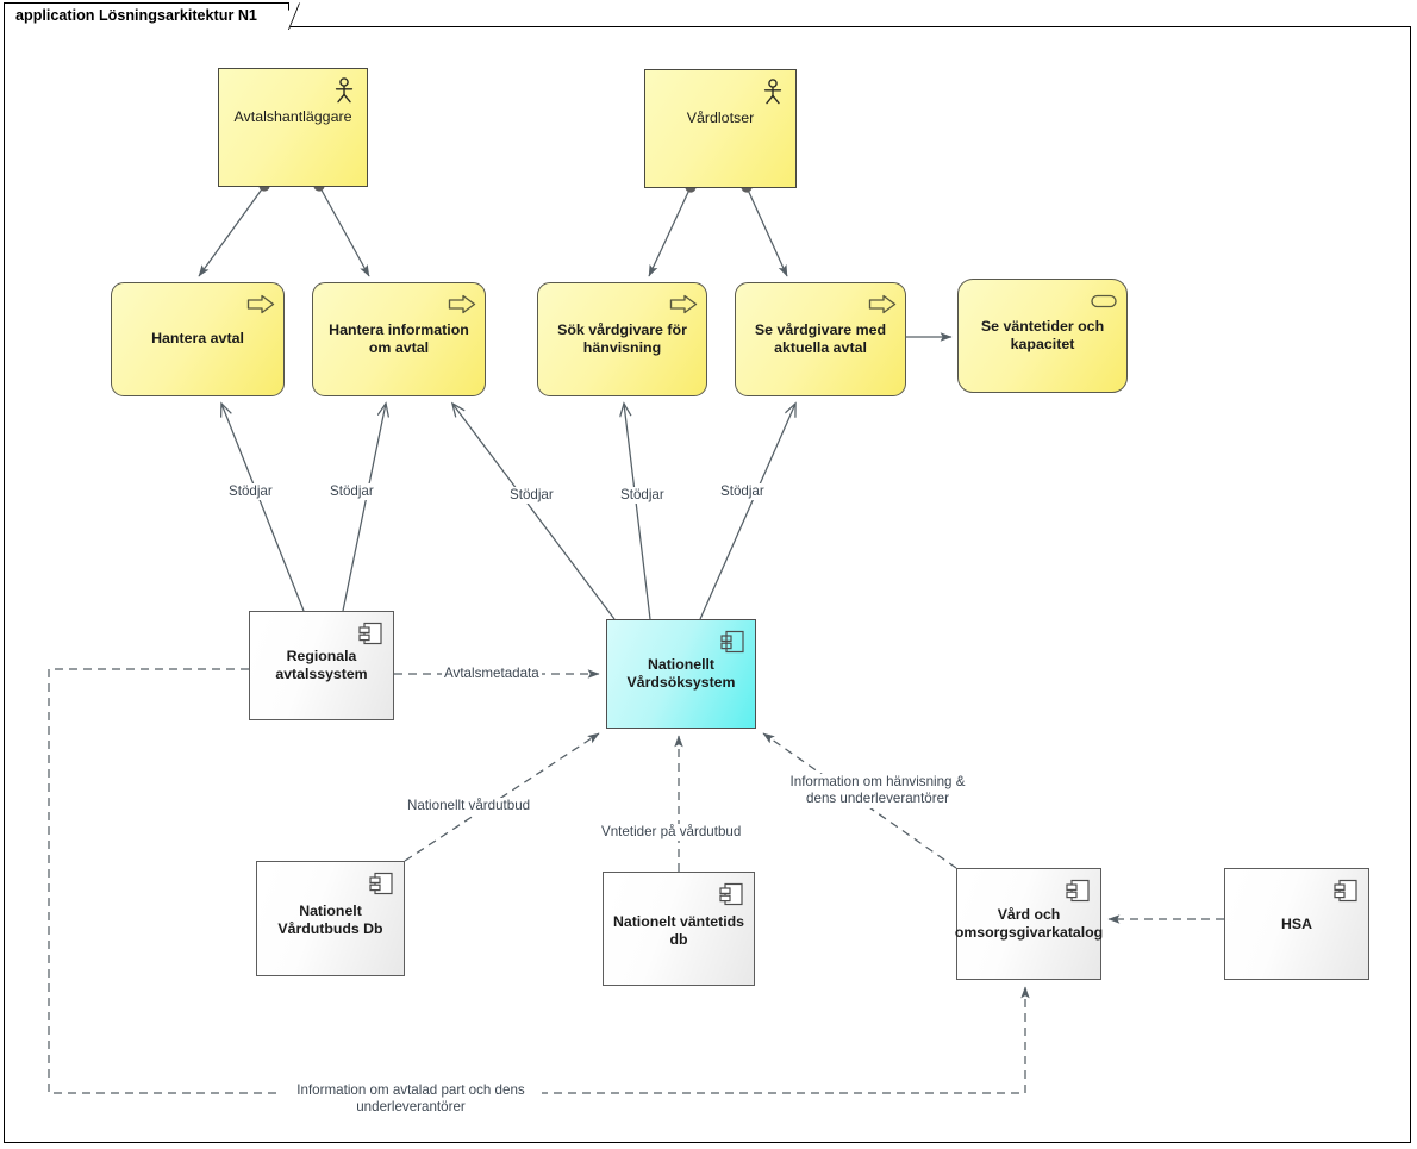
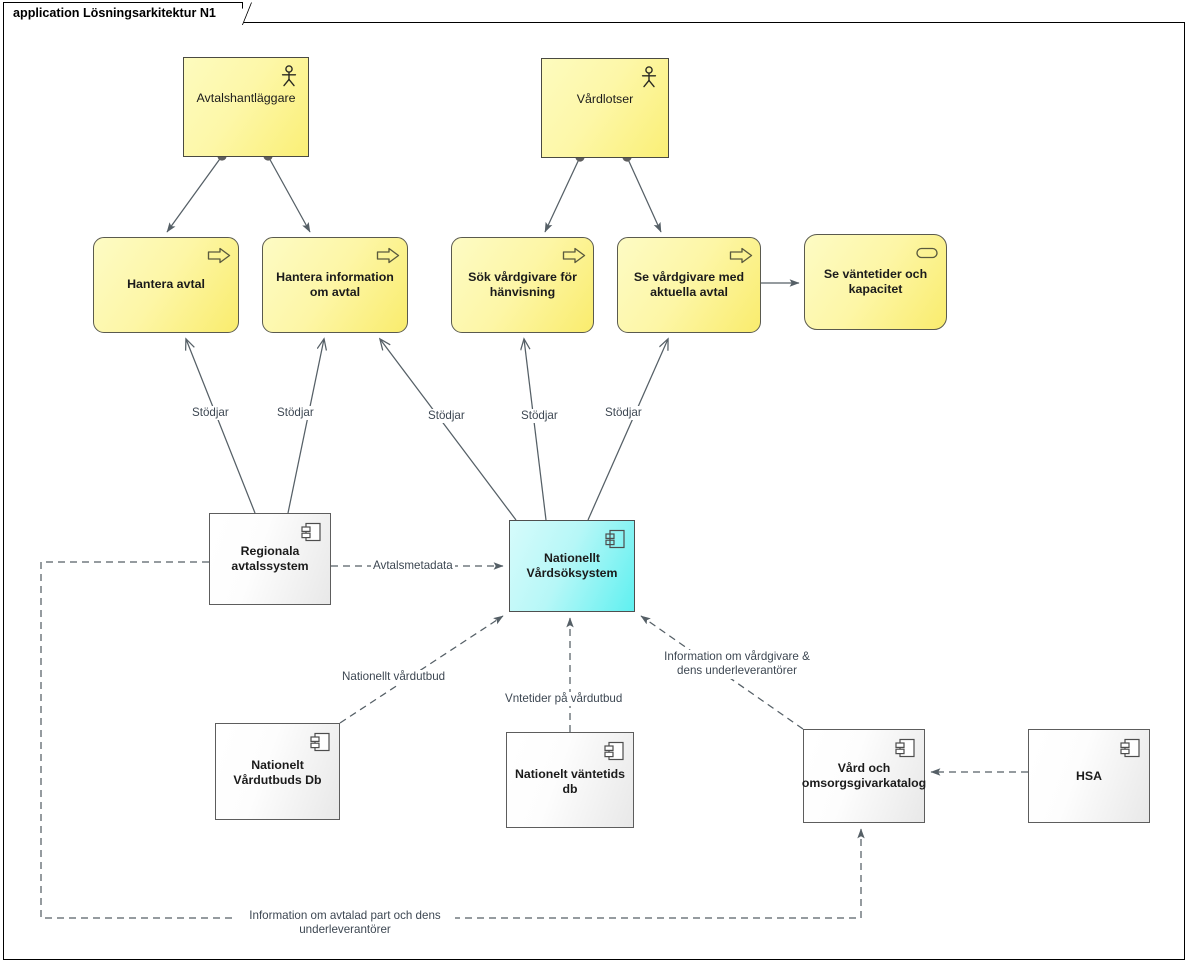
  application Lösningsarkitektur N1
  Avtalshantläggare
  Vårdlotser
  Hantera avtal
  Hantera information om avtal
  Sök vårdgivare för hänvisning
  Se vårdgivare med aktuella avtal
  Se väntetider och kapacitet
  Regionala avtalssystem
  Nationellt Vårdsöksystem
  Nationelt Vårdutbuds Db
  Nationelt väntetids db
  Vård och omsorgsgivarkatalog
  HSA
  Stödjar
  Stödjar
  Stödjar
  Stödjar
  Stödjar
  Avtalsmetadata
  Nationellt vårdutbud
  Vntetider på vårdutbud
- Information om hänvisning & dens underleverantörer
+ Information om vårdgivare & dens underleverantörer
  Information om avtalad part och dens underleverantörer
